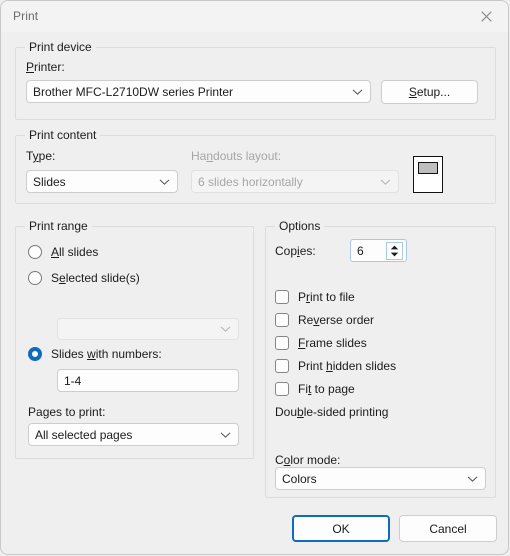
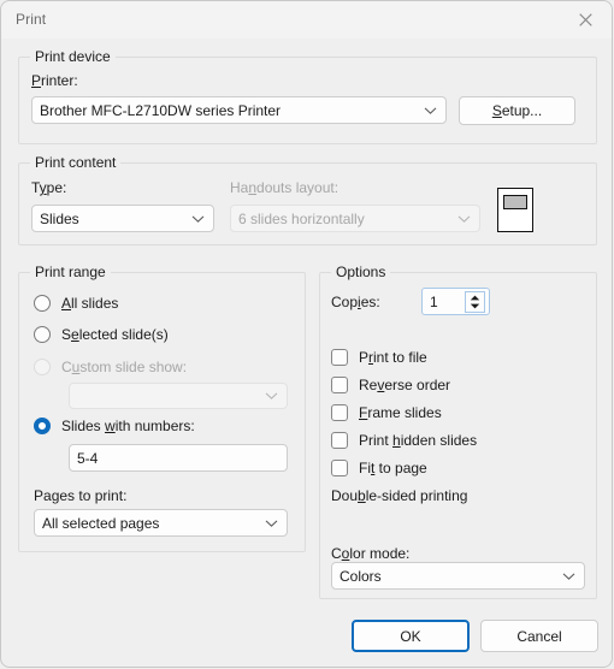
  Print
  Print device
  Printer:
  Brother MFC-L2710DW series Printer
  Setup...
  Print content
  Type:
  Slides
  Handouts layout:
  6 slides horizontally
  Print range
  All slides
  Selected slide(s)
+ Custom slide show:
  Slides with numbers:
- 1-4
+ 5-4
  Pages to print:
  All selected pages
  Options
  Copies:
- 6
+ 1
  Print to file
  Reverse order
  Frame slides
  Print hidden slides
  Fit to page
  Double-sided printing
  Color mode:
  Colors
  OK
  Cancel
